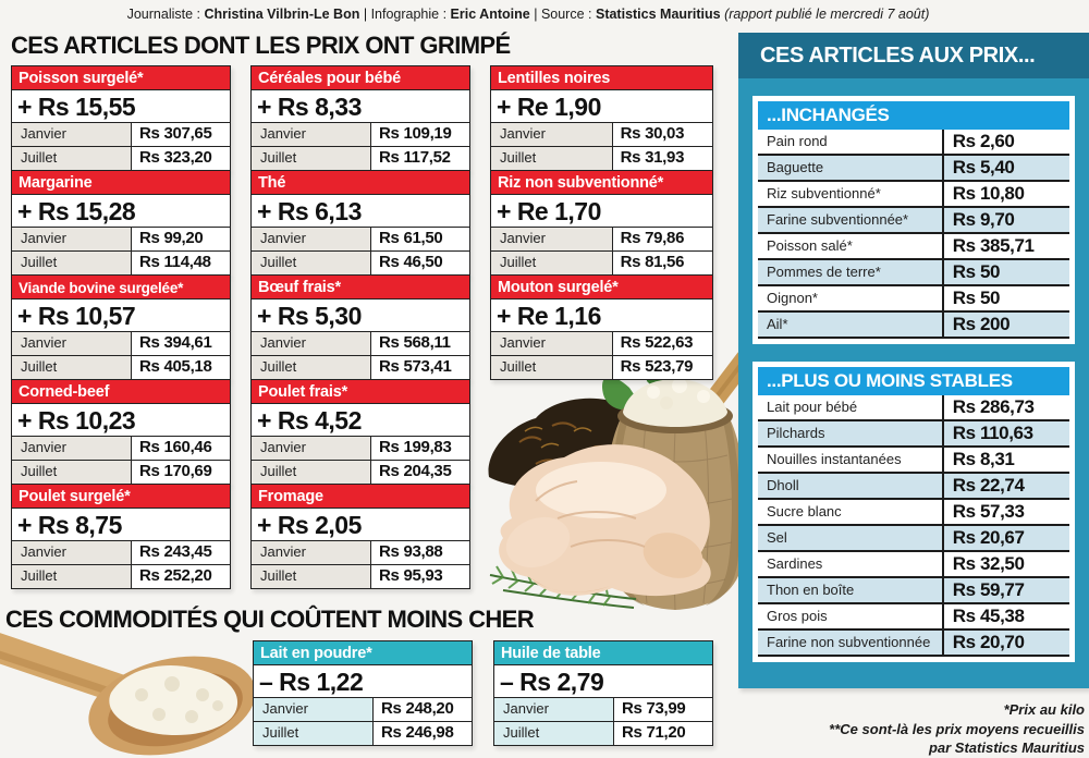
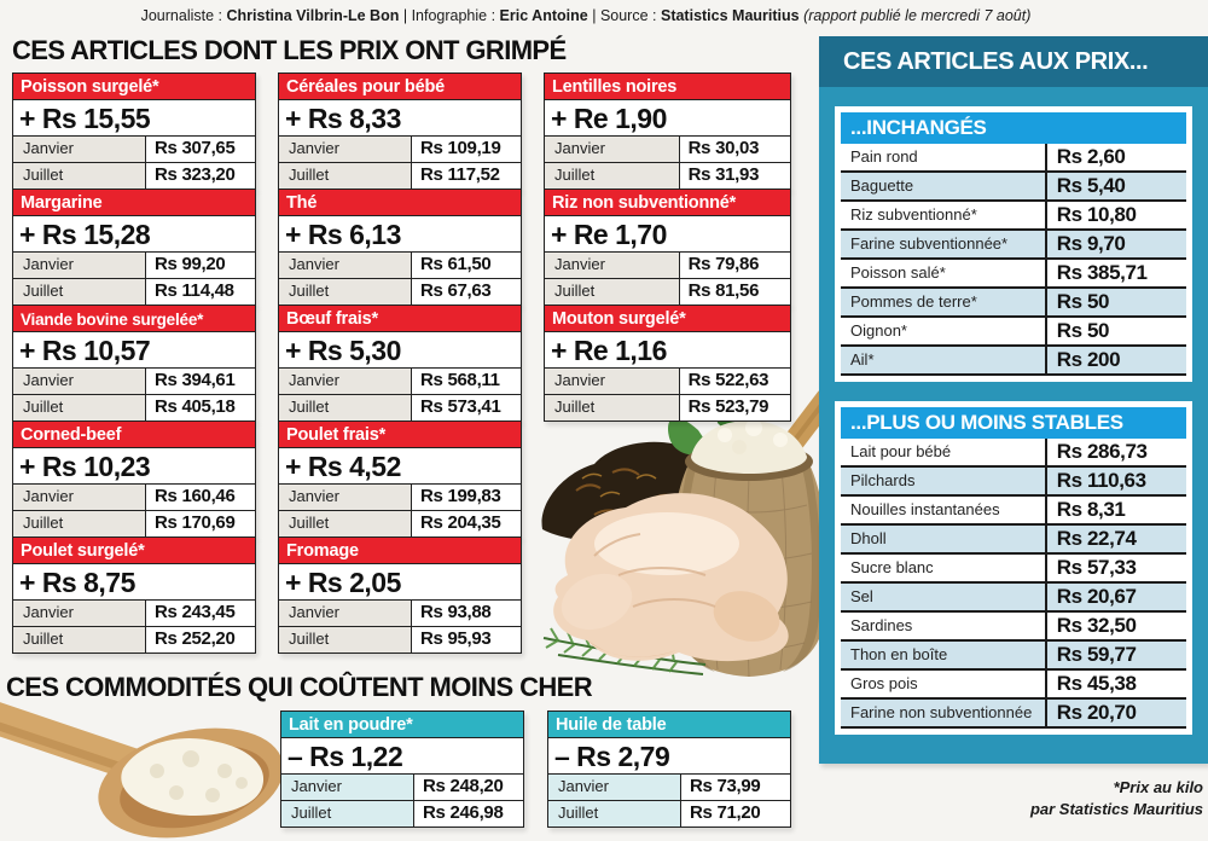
  Journaliste : Christina Vilbrin-Le Bon | Infographie : Eric Antoine | Source : Statistics Mauritius (rapport publié le mercredi 7 août)
  CES ARTICLES DONT LES PRIX ONT GRIMPÉ
  Poisson surgelé*
  + Rs 15,55
  Janvier
  Rs 307,65
  Juillet
  Rs 323,20
  Margarine
  + Rs 15,28
  Janvier
  Rs 99,20
  Juillet
  Rs 114,48
  Viande bovine surgelée*
  + Rs 10,57
  Janvier
  Rs 394,61
  Juillet
  Rs 405,18
  Corned-beef
  + Rs 10,23
  Janvier
  Rs 160,46
  Juillet
  Rs 170,69
  Poulet surgelé*
  + Rs 8,75
  Janvier
  Rs 243,45
  Juillet
  Rs 252,20
  Céréales pour bébé
  + Rs 8,33
  Janvier
  Rs 109,19
  Juillet
  Rs 117,52
  Thé
  + Rs 6,13
  Janvier
  Rs 61,50
  Juillet
- Rs 46,50
+ Rs 67,63
  Bœuf frais*
  + Rs 5,30
  Janvier
  Rs 568,11
  Juillet
  Rs 573,41
  Poulet frais*
  + Rs 4,52
  Janvier
  Rs 199,83
  Juillet
  Rs 204,35
  Fromage
  + Rs 2,05
  Janvier
  Rs 93,88
  Juillet
  Rs 95,93
  Lentilles noires
  + Re 1,90
  Janvier
  Rs 30,03
  Juillet
  Rs 31,93
  Riz non subventionné*
  + Re 1,70
  Janvier
  Rs 79,86
  Juillet
  Rs 81,56
  Mouton surgelé*
  + Re 1,16
  Janvier
  Rs 522,63
  Juillet
  Rs 523,79
  CES ARTICLES AUX PRIX...
  ...INCHANGÉS
  Pain rond
  Rs 2,60
  Baguette
  Rs 5,40
  Riz subventionné*
  Rs 10,80
  Farine subventionnée*
  Rs 9,70
  Poisson salé*
  Rs 385,71
  Pommes de terre*
  Rs 50
  Oignon*
  Rs 50
  Ail*
  Rs 200
  ...PLUS OU MOINS STABLES
  Lait pour bébé
  Rs 286,73
  Pilchards
  Rs 110,63
  Nouilles instantanées
  Rs 8,31
  Dholl
  Rs 22,74
  Sucre blanc
  Rs 57,33
  Sel
  Rs 20,67
  Sardines
  Rs 32,50
  Thon en boîte
  Rs 59,77
  Gros pois
  Rs 45,38
  Farine non subventionnée
  Rs 20,70
  CES COMMODITÉS QUI COÛTENT MOINS CHER
  Lait en poudre*
  – Rs 1,22
  Janvier
  Rs 248,20
  Juillet
  Rs 246,98
  Huile de table
  – Rs 2,79
  Janvier
  Rs 73,99
  Juillet
  Rs 71,20
  *Prix au kilo
- **Ce sont-là les prix moyens recueillis
  par Statistics Mauritius
